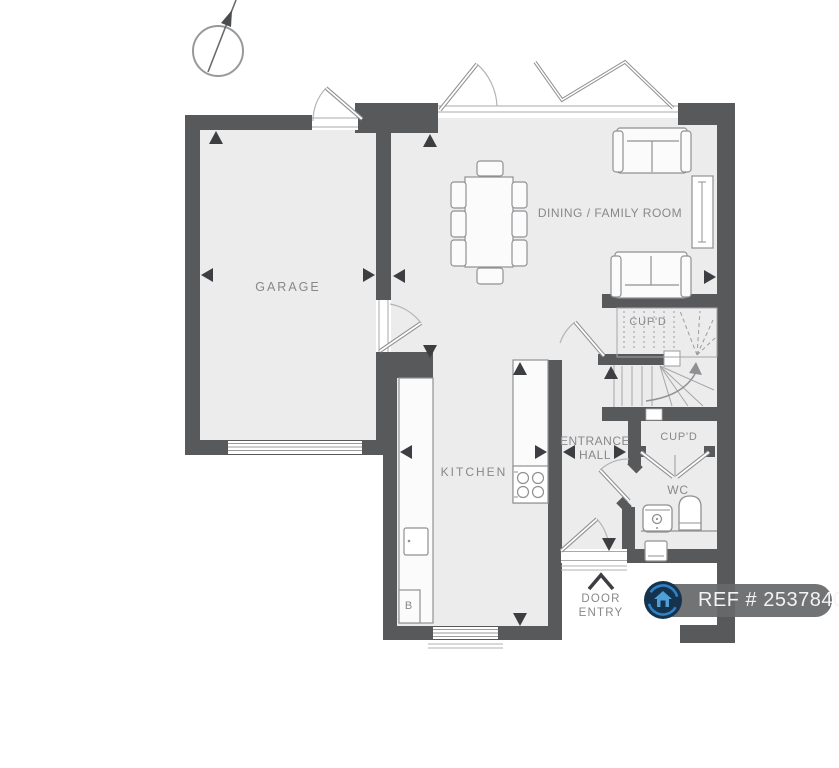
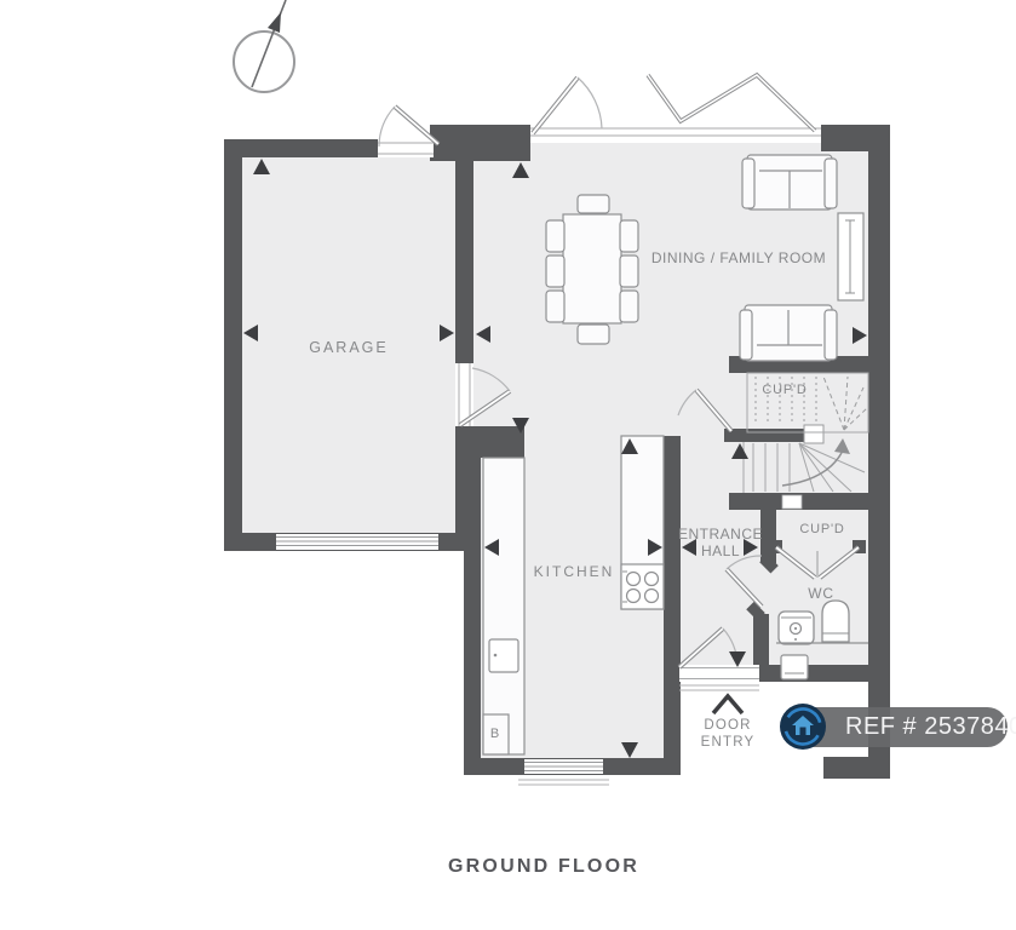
  GARAGE
  DINING / FAMILY ROOM
  KITCHEN
  ENTRANCE
  HALL
  CUP'D
  CUP'D
  WC
  B
  DOOR
  ENTRY
+ GROUND FLOOR
  REF # 253784
